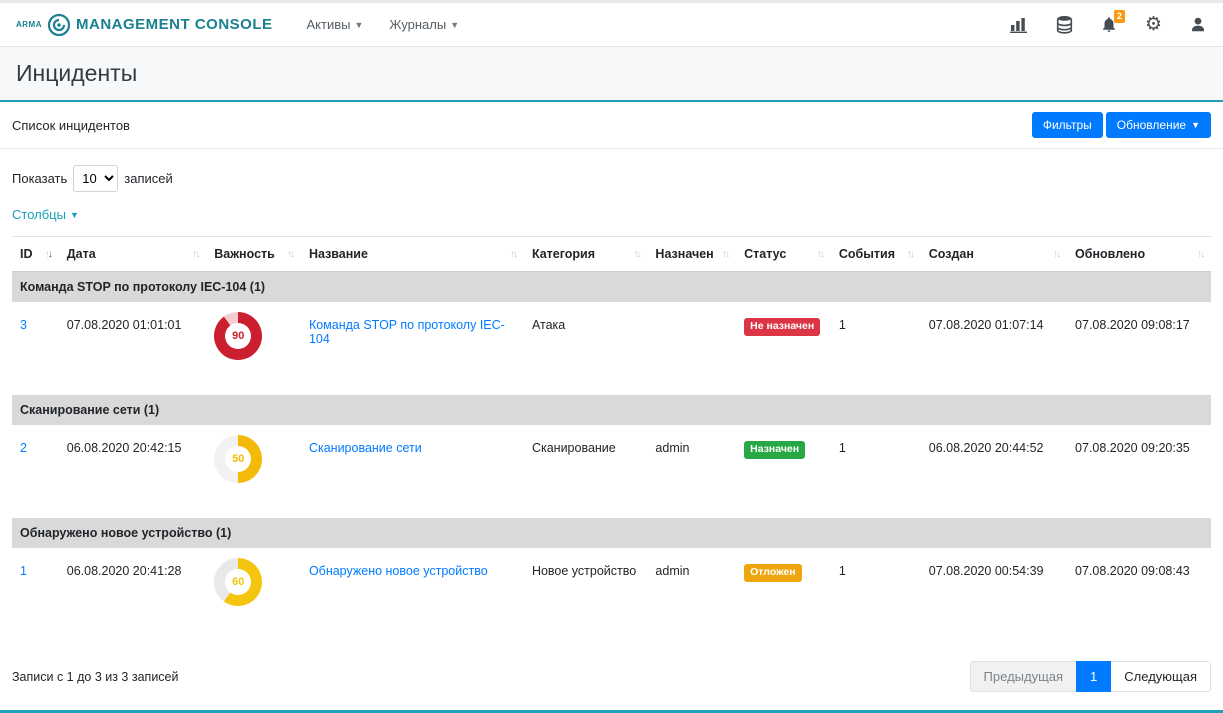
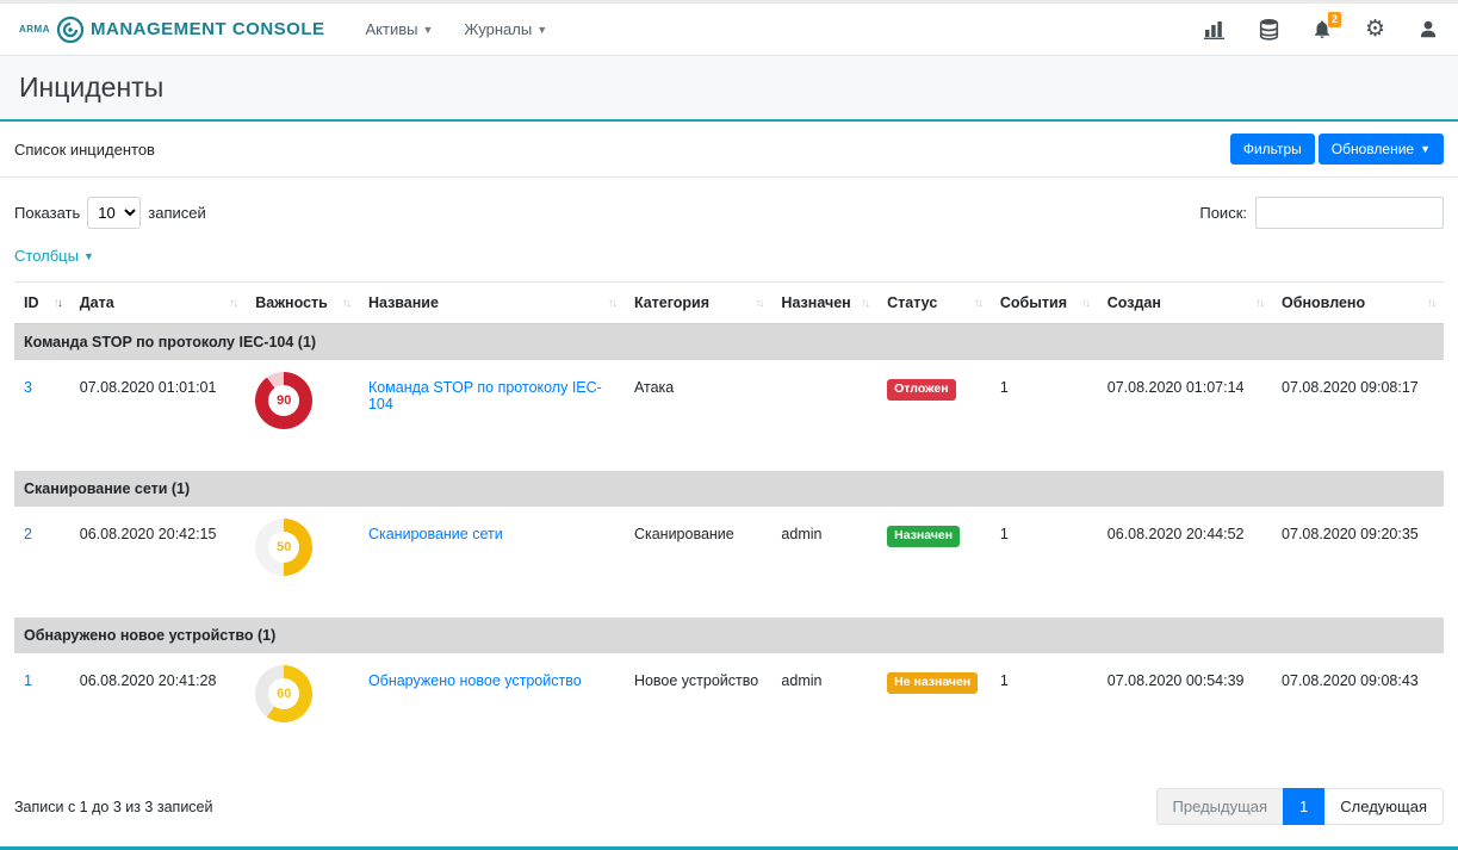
  ARMA
  MANAGEMENT CONSOLE
  Активы
  ▼
  Журналы
  ▼
  2
  ⚙
  Инциденты
  Список инцидентов
  Фильтры
  Обновление
  ▼
  Показать
  10
  записей
+ Поиск:
  Столбцы
  ▼
  ID ↑↓	Дата ↑↓	Важность ↑↓	Название ↑↓	Категория ↑↓	Назначен ↑↓	Статус ↑↓	События ↑↓	Создан ↑↓	Обновлено ↑↓
  Команда STOP по протоколу IEC-104 (1)
- 3	07.08.2020 01:01:01	90	Команда STOP по протоколу IEC-104	Атака		Не назначен	1	07.08.2020 01:07:14	07.08.2020 09:08:17
+ 3	07.08.2020 01:01:01	90	Команда STOP по протоколу IEC-104	Атака		Отложен	1	07.08.2020 01:07:14	07.08.2020 09:08:17
  Сканирование сети (1)
  2	06.08.2020 20:42:15	50	Сканирование сети	Сканирование	admin	Назначен	1	06.08.2020 20:44:52	07.08.2020 09:20:35
  Обнаружено новое устройство (1)
- 1	06.08.2020 20:41:28	60	Обнаружено новое устройство	Новое устройство	admin	Отложен	1	07.08.2020 00:54:39	07.08.2020 09:08:43
+ 1	06.08.2020 20:41:28	60	Обнаружено новое устройство	Новое устройство	admin	Не назначен	1	07.08.2020 00:54:39	07.08.2020 09:08:43
  Записи с 1 до 3 из 3 записей
  Предыдущая
  1
  Следующая
